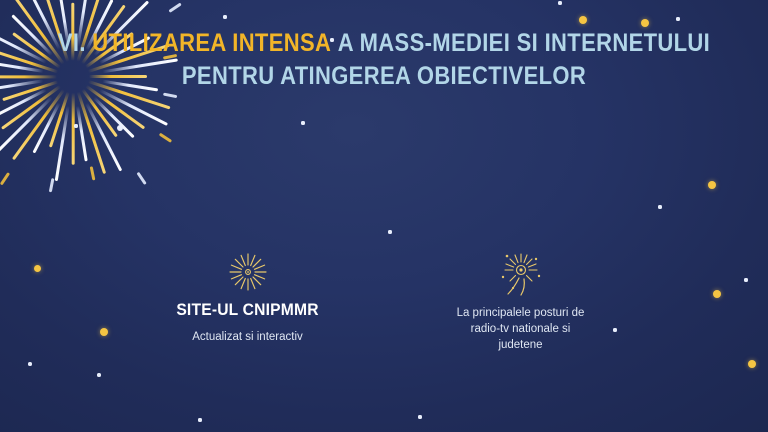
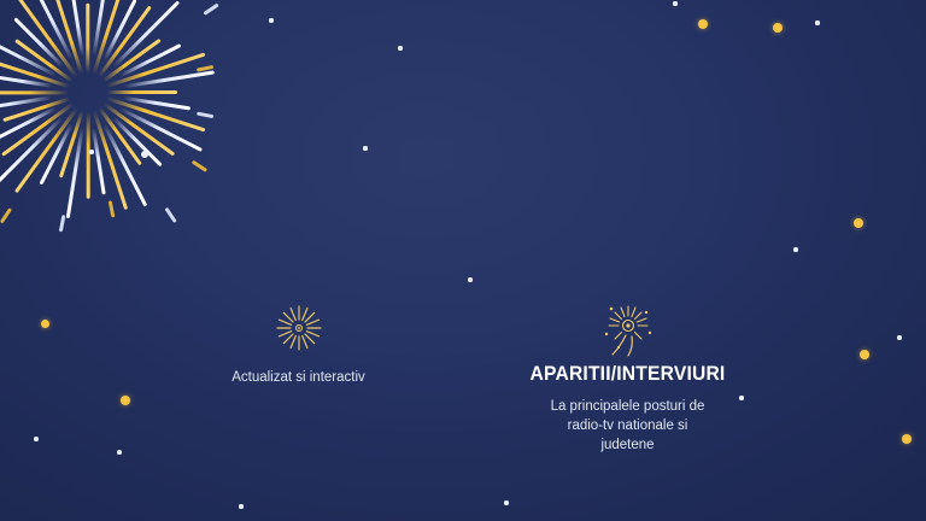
- VI. UTILIZAREA INTENSA A MASS-MEDIEI SI INTERNETULUI
- PENTRU ATINGEREA OBIECTIVELOR
- SITE-UL CNIPMMR
  Actualizat si interactiv
+ APARITII/INTERVIURI
  La principalele posturi de
  radio-tv nationale si
  judetene
